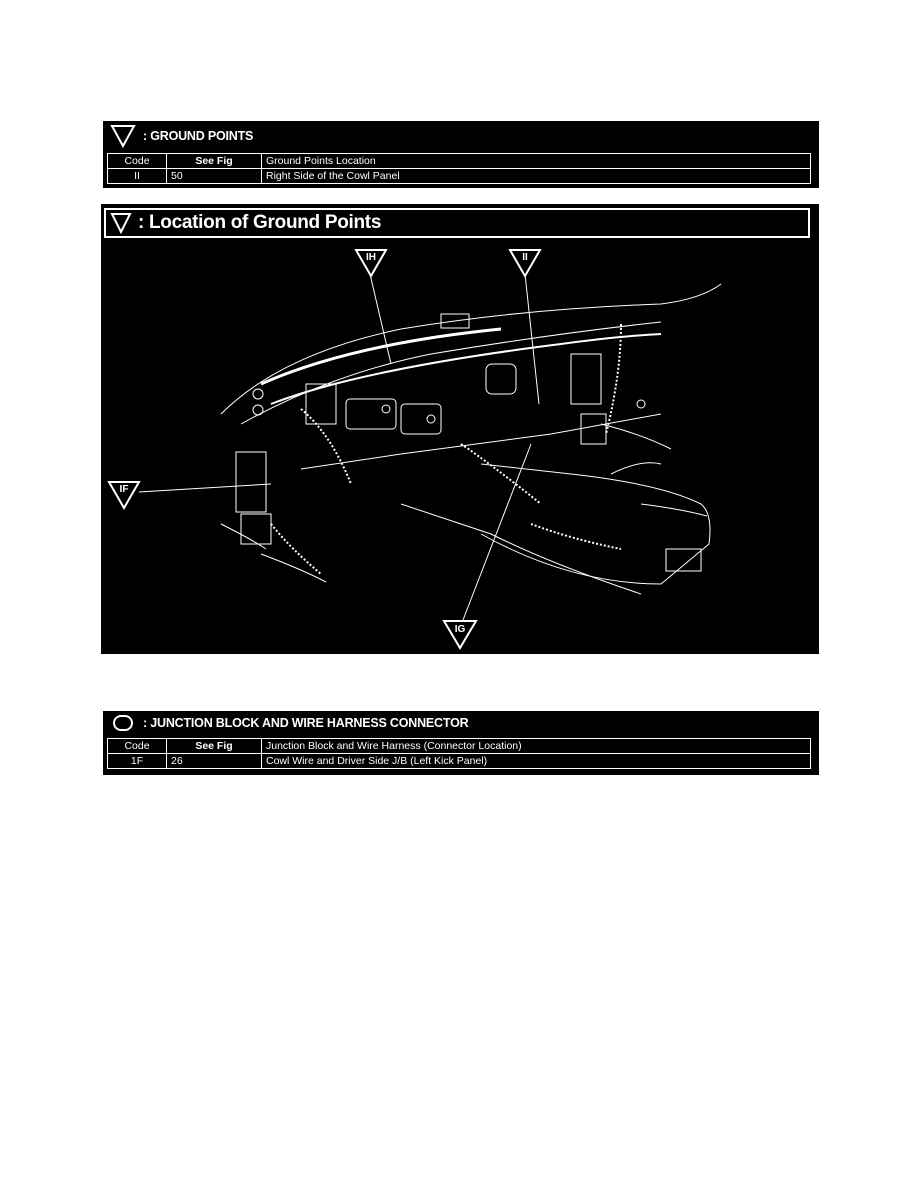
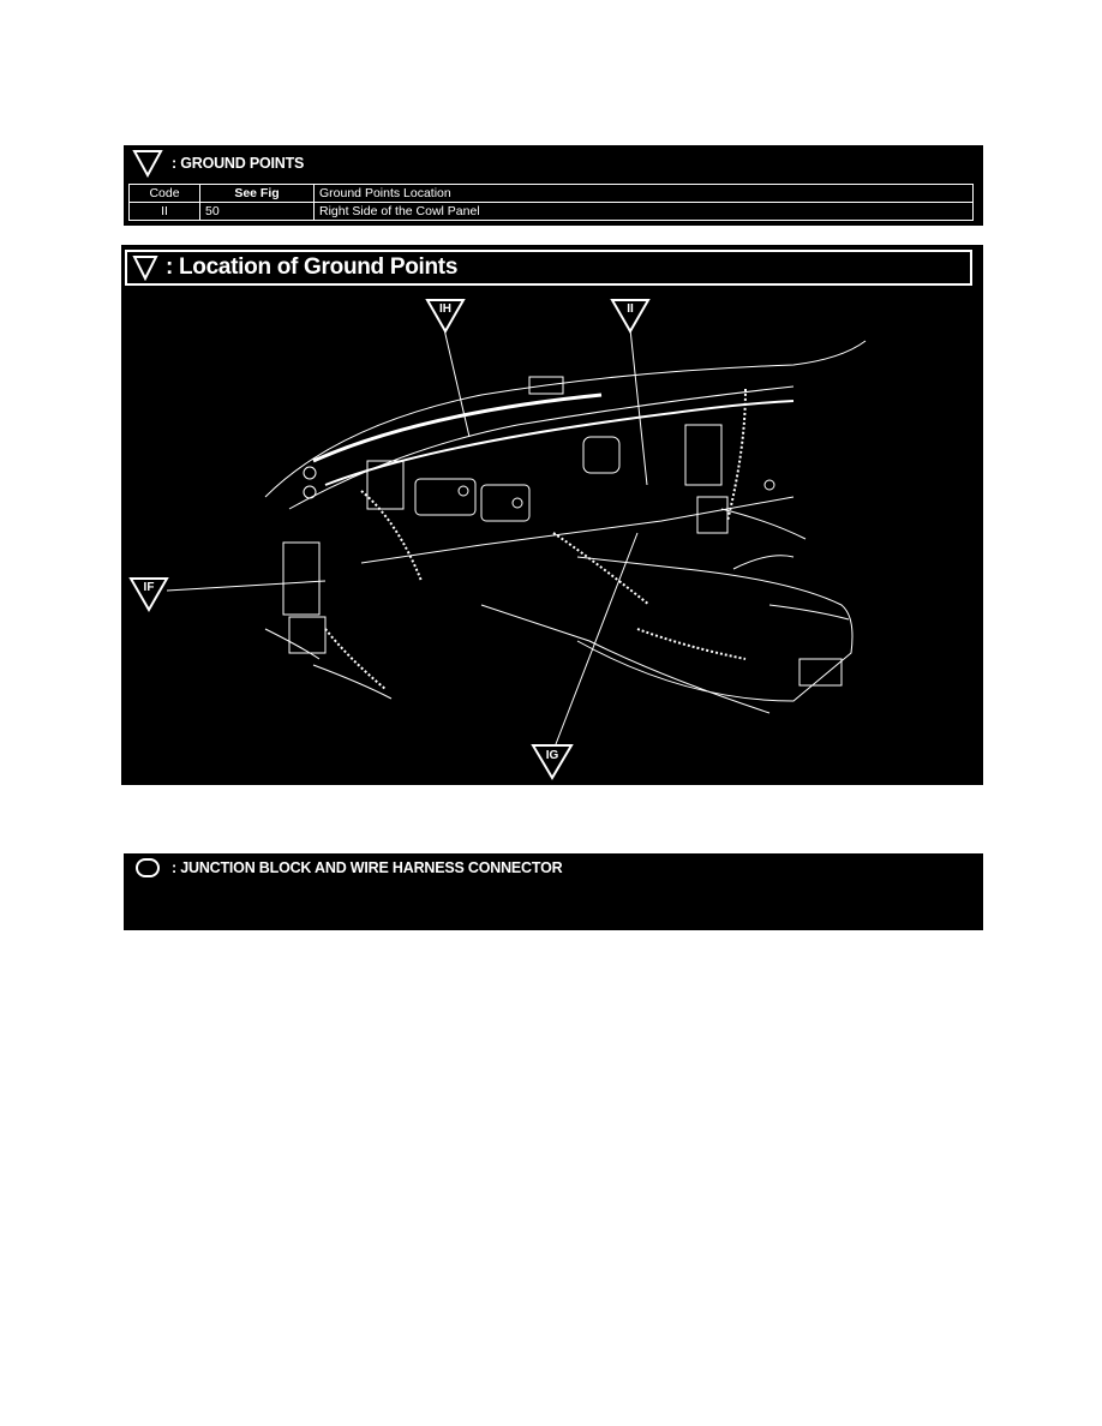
  : GROUND POINTS
  Code	See Fig	Ground Points Location
  II	50	Right Side of the Cowl Panel
  : Location of Ground Points
  IH
  II
  IF
  IG
  : JUNCTION BLOCK AND WIRE HARNESS CONNECTOR
- Code	See Fig	Junction Block and Wire Harness (Connector Location)
- 1F	26	Cowl Wire and Driver Side J/B (Left Kick Panel)
